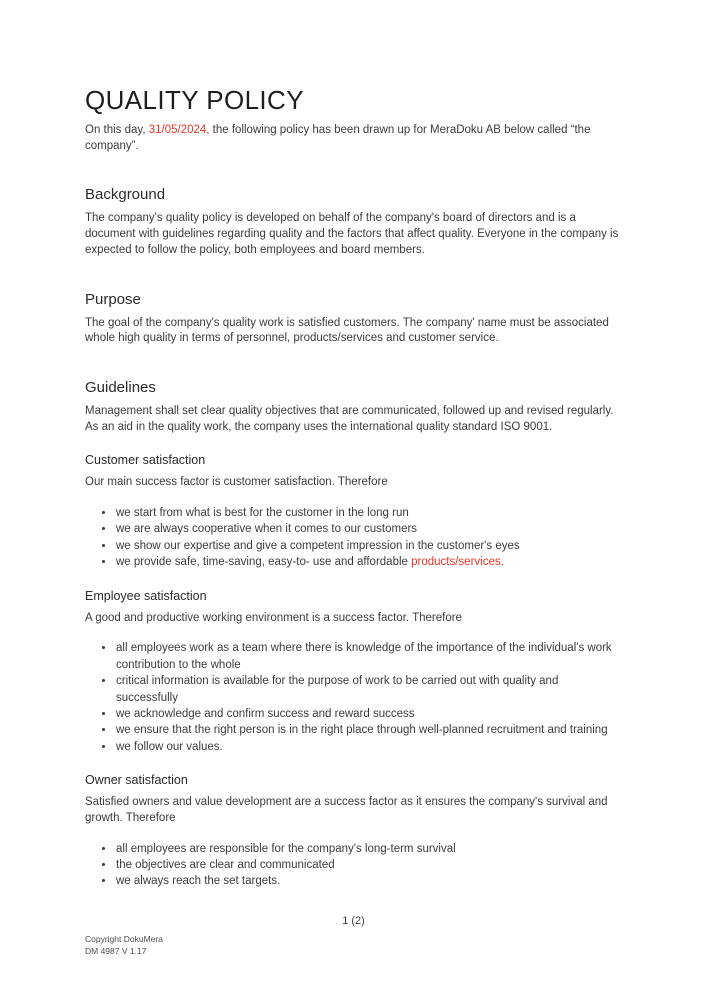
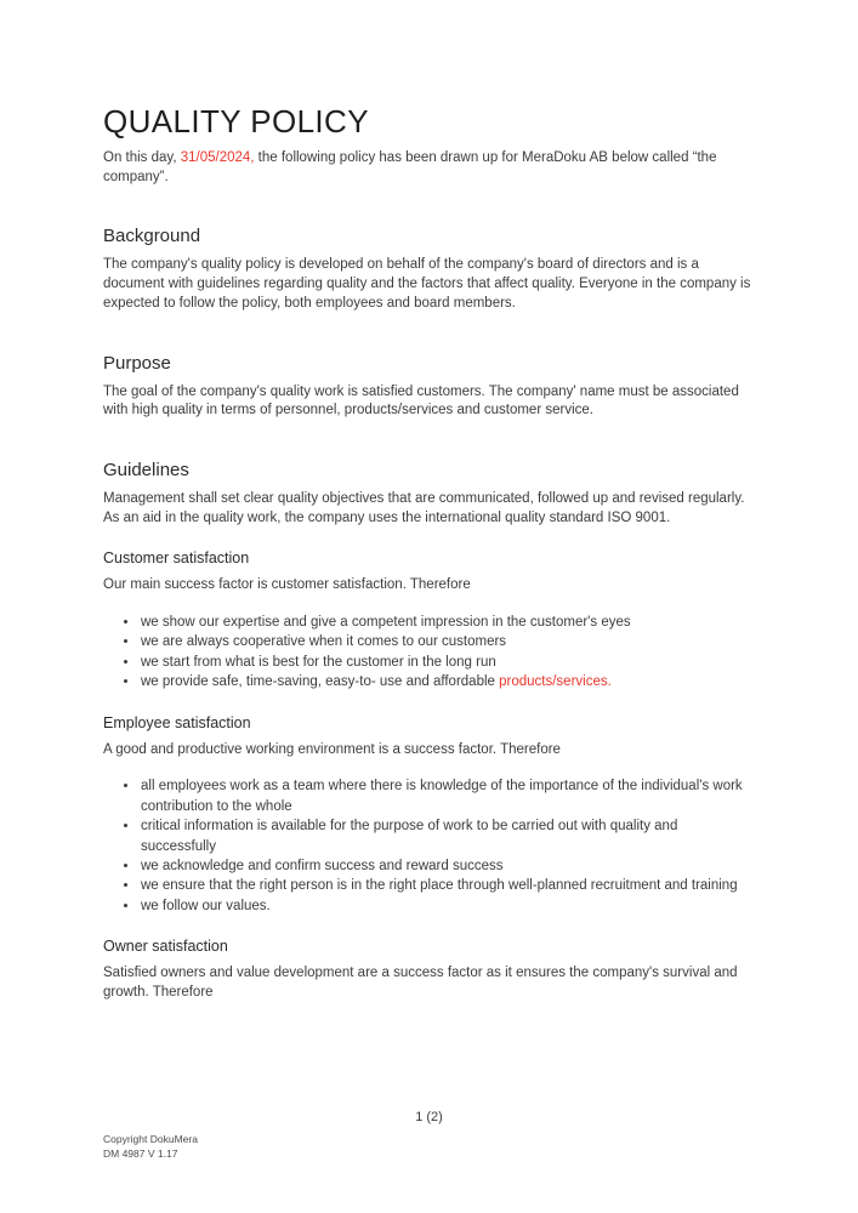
  QUALITY POLICY
  On this day, 31/05/2024, the following policy has been drawn up for MeraDoku AB below called “the company”.
  Background
  The company's quality policy is developed on behalf of the company's board of directors and is a document with guidelines regarding quality and the factors that affect quality. Everyone in the company is expected to follow the policy, both employees and board members.
  Purpose
- The goal of the company's quality work is satisfied customers. The company' name must be associated whole high quality in terms of personnel, products/services and customer service.
+ The goal of the company's quality work is satisfied customers. The company' name must be associated with high quality in terms of personnel, products/services and customer service.
  Guidelines
  Management shall set clear quality objectives that are communicated, followed up and revised regularly. As an aid in the quality work, the company uses the international quality standard ISO 9001.
  Customer satisfaction
  Our main success factor is customer satisfaction. Therefore
- we start from what is best for the customer in the long run
+ we show our expertise and give a competent impression in the customer's eyes
  we are always cooperative when it comes to our customers
- we show our expertise and give a competent impression in the customer's eyes
+ we start from what is best for the customer in the long run
  we provide safe, time-saving, easy-to- use and affordable products/services.
  Employee satisfaction
  A good and productive working environment is a success factor. Therefore
  all employees work as a team where there is knowledge of the importance of the individual's work contribution to the whole
  critical information is available for the purpose of work to be carried out with quality and successfully
  we acknowledge and confirm success and reward success
  we ensure that the right person is in the right place through well-planned recruitment and training
  we follow our values.
  Owner satisfaction
  Satisfied owners and value development are a success factor as it ensures the company's survival and growth. Therefore
- all employees are responsible for the company's long-term survival
- the objectives are clear and communicated
- we always reach the set targets.
  1 (2)
  Copyright DokuMera
  DM 4987 V 1.17
